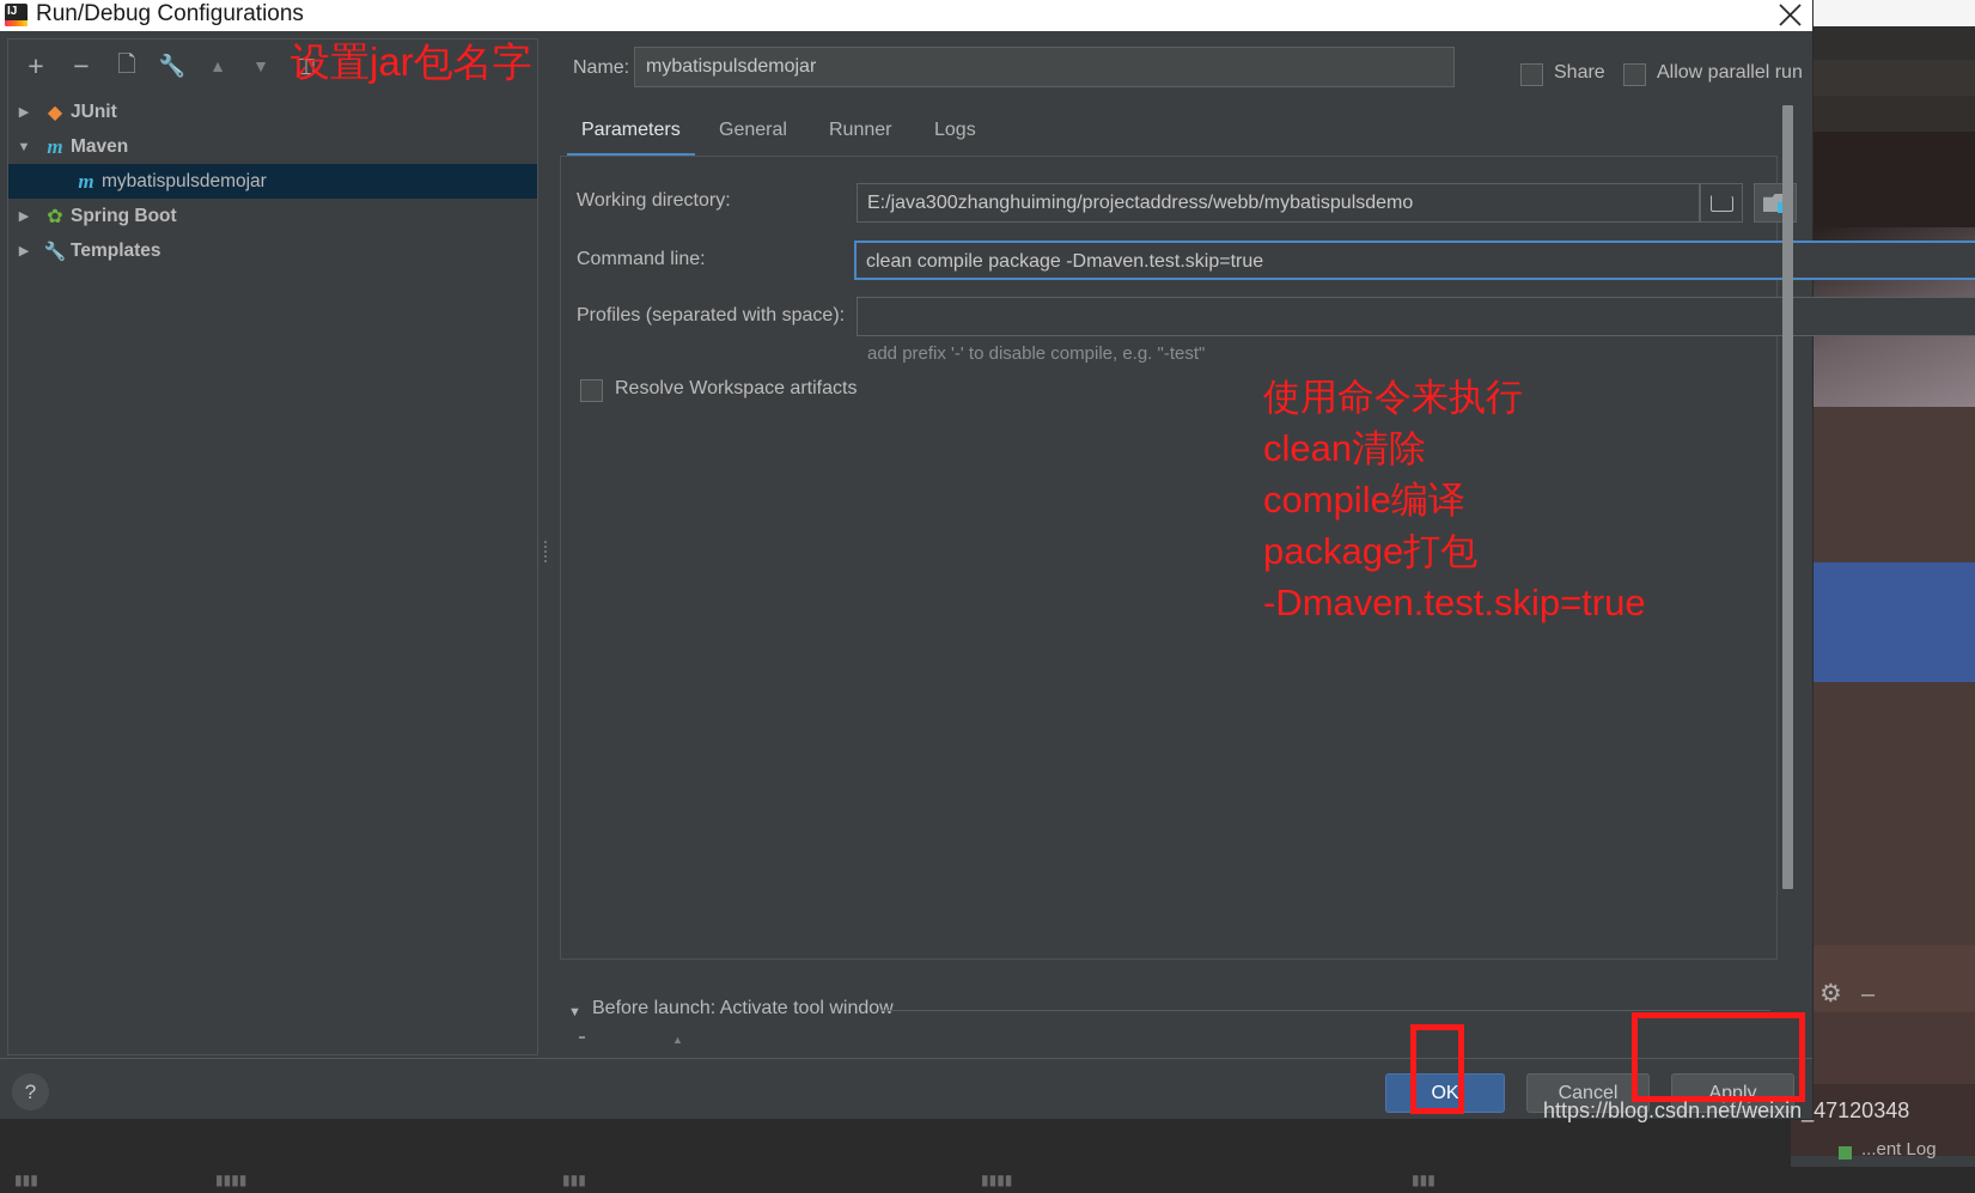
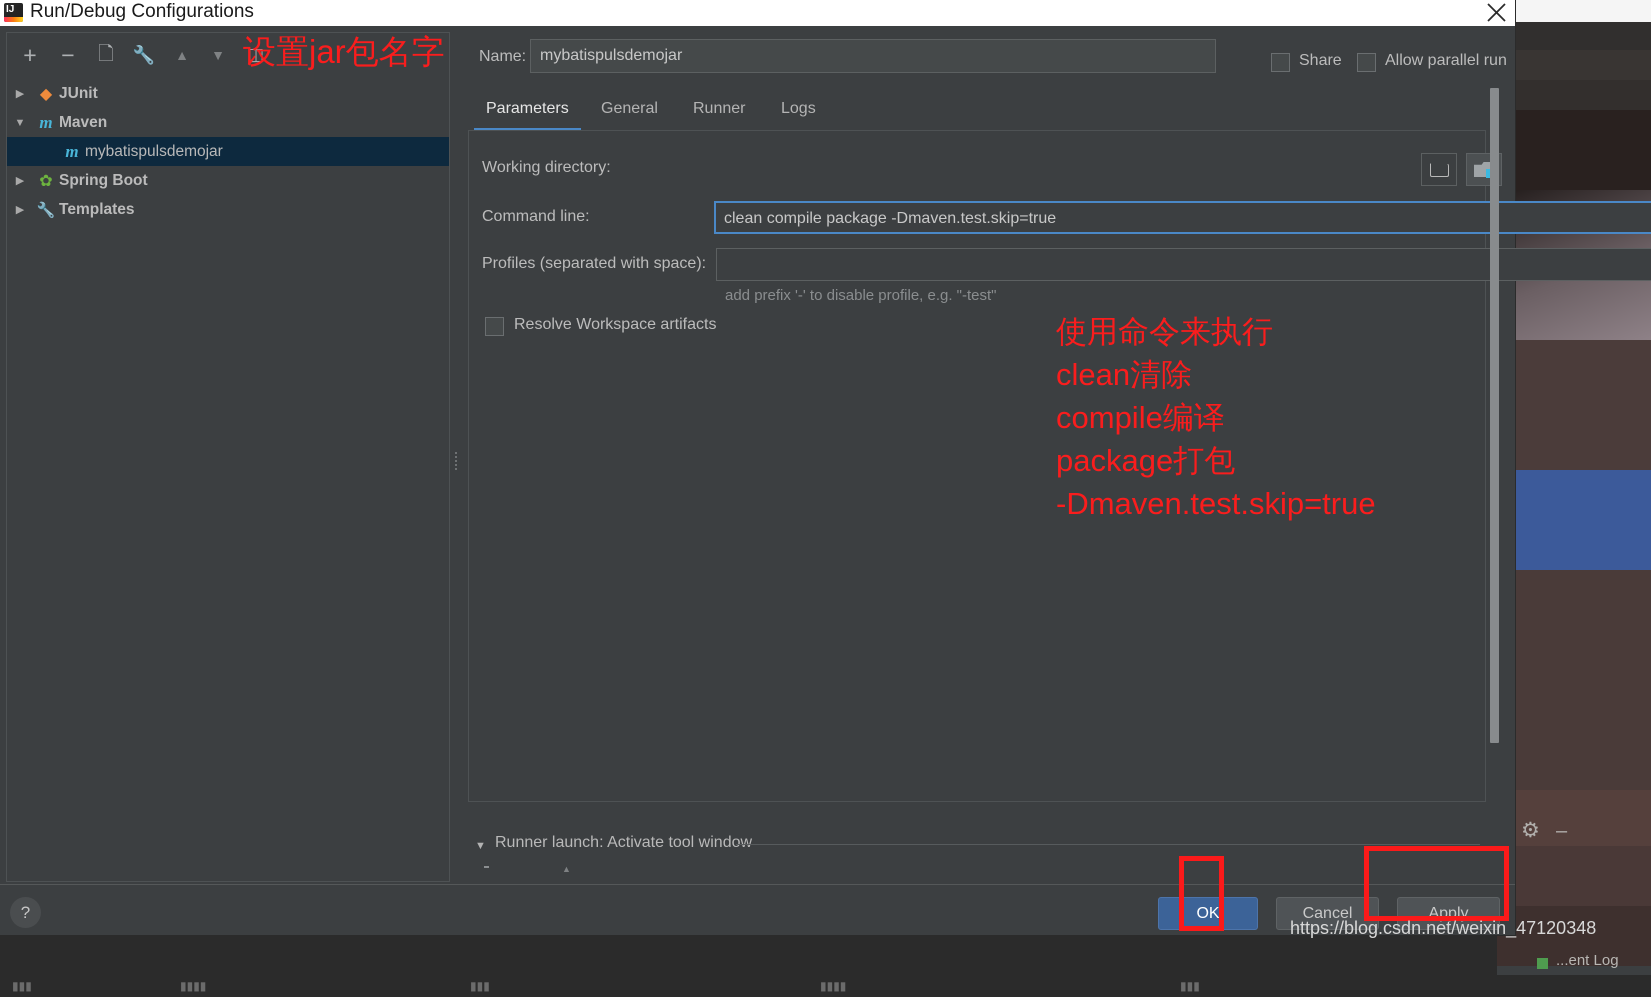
  ⚙
  –
  ...ent Log
  Run/Debug Configurations
  +
  −
  🗋
  🔧
  ▲
  ▼
  ◫
  ◆
  JUnit
  m
  Maven
  m
  mybatispulsdemojar
  ✿
  Spring Boot
  🔧
  Templates
  ?
  Name:
  mybatispulsdemojar
  Parameters
  General
  Runner
  Logs
  Working directory:
- E:/java300zhanghuiming/projectaddress/webb/mybatispulsdemo
  Command line:
  clean compile package -Dmaven.test.skip=true
  Profiles (separated with space):
- add prefix '-' to disable compile, e.g. "-test"
+ add prefix '-' to disable profile, e.g. "-test"
  Resolve Workspace artifacts
  Share
  Allow parallel run
  ▼
- Before launch: Activate tool window
+ Runner launch: Activate tool window
  ▲
  OK
  Cancel
  Apply
  设置jar包名字
  使用命令来执行
  clean清除
  compile编译
  package打包
  -Dmaven.test.skip=true
  https://blog.csdn.net/weixin_47120348
  ▮▮▮
  ▮▮▮▮
  ▮▮▮
  ▮▮▮▮
  ▮▮▮
